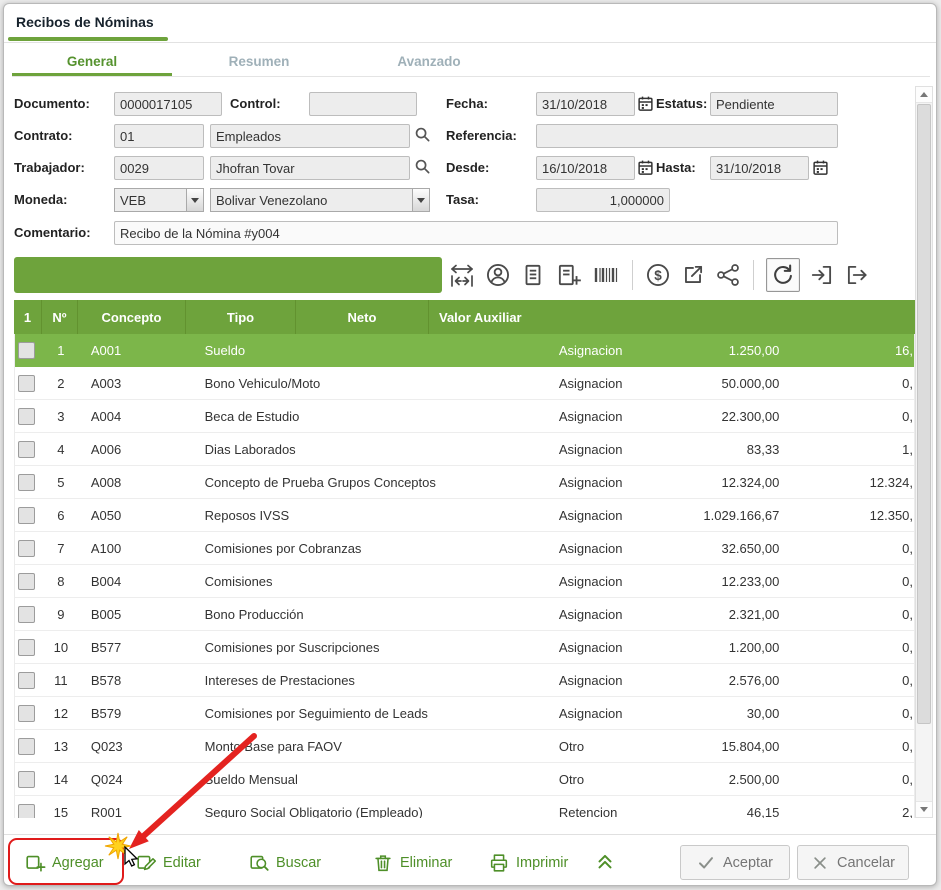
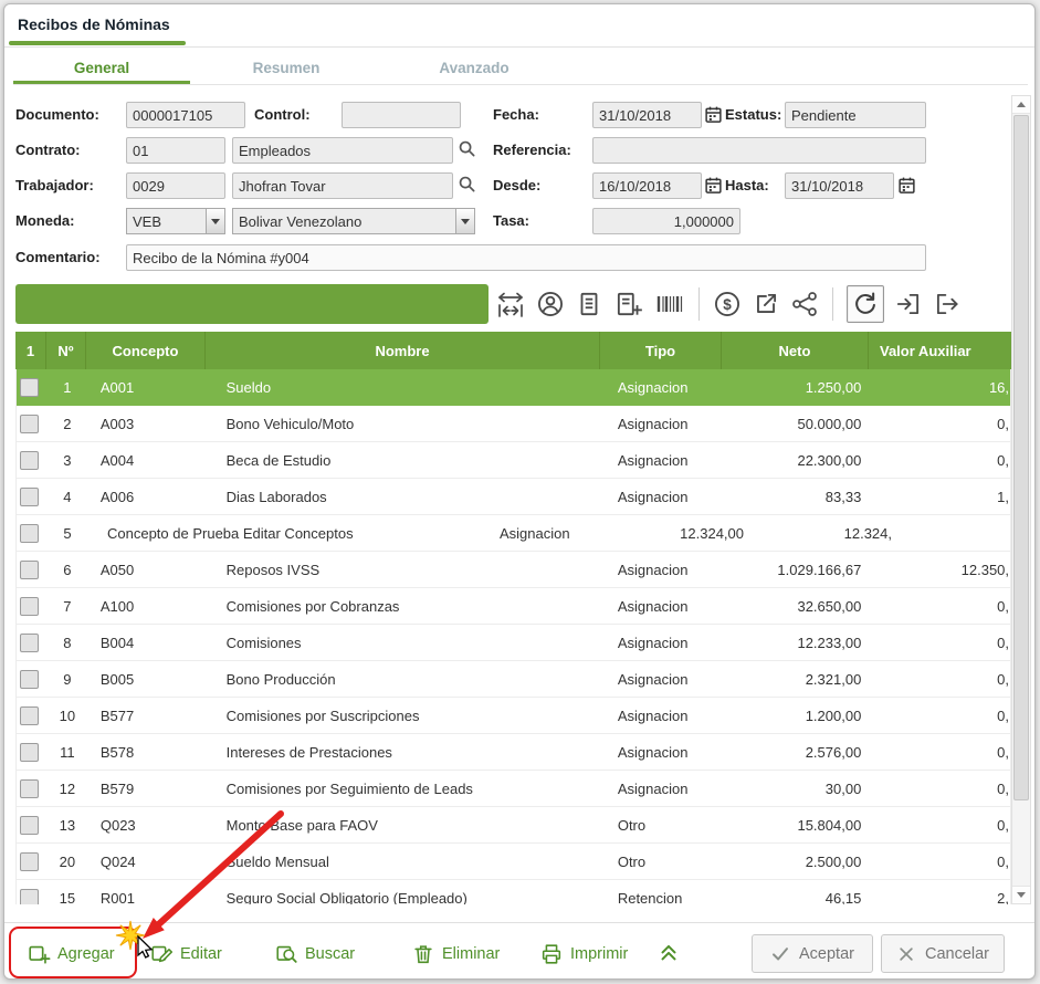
  Recibos de Nóminas
  General
  Resumen
  Avanzado
  Documento:
  0000017105
  Control:
  Fecha:
  31/10/2018
  Estatus:
  Pendiente
  Contrato:
  01
  Empleados
  Referencia:
  Trabajador:
  0029
  Jhofran Tovar
  Desde:
  16/10/2018
  Hasta:
  31/10/2018
  Moneda:
  VEB
  Bolivar Venezolano
  Tasa:
  1,000000
  Comentario:
  Recibo de la Nómina #y004
  $
  1
  Nº
  Concepto
+ Nombre
  Tipo
  Neto
  Valor Auxiliar
  1
  A001
  Sueldo
  Asignacion
  1.250,00
  16,
  2
  A003
  Bono Vehiculo/Moto
  Asignacion
  50.000,00
  0,
  3
  A004
  Beca de Estudio
  Asignacion
  22.300,00
  0,
  4
  A006
  Dias Laborados
  Asignacion
  83,33
  1,
  5
- A008
- Concepto de Prueba Grupos Conceptos
+ Concepto de Prueba Editar Conceptos
  Asignacion
  12.324,00
  12.324,
  6
  A050
  Reposos IVSS
  Asignacion
  1.029.166,67
  12.350,
  7
  A100
  Comisiones por Cobranzas
  Asignacion
  32.650,00
  0,
  8
  B004
  Comisiones
  Asignacion
  12.233,00
  0,
  9
  B005
  Bono Producción
  Asignacion
  2.321,00
  0,
  10
  B577
  Comisiones por Suscripciones
  Asignacion
  1.200,00
  0,
  11
  B578
  Intereses de Prestaciones
  Asignacion
  2.576,00
  0,
  12
  B579
  Comisiones por Seguimiento de Leads
  Asignacion
  30,00
  0,
  13
  Q023
  Monto Base para FAOV
  Otro
  15.804,00
  0,
- 14
+ 20
  Q024
  ueldo Mensual
  Otro
  2.500,00
  0,
  15
  R001
  Seguro Social Obligatorio (Empleado)
  Retencion
  46,15
  2,
  Agregar
  Editar
  Buscar
  Eliminar
  Imprimir
  Aceptar
  Cancelar
